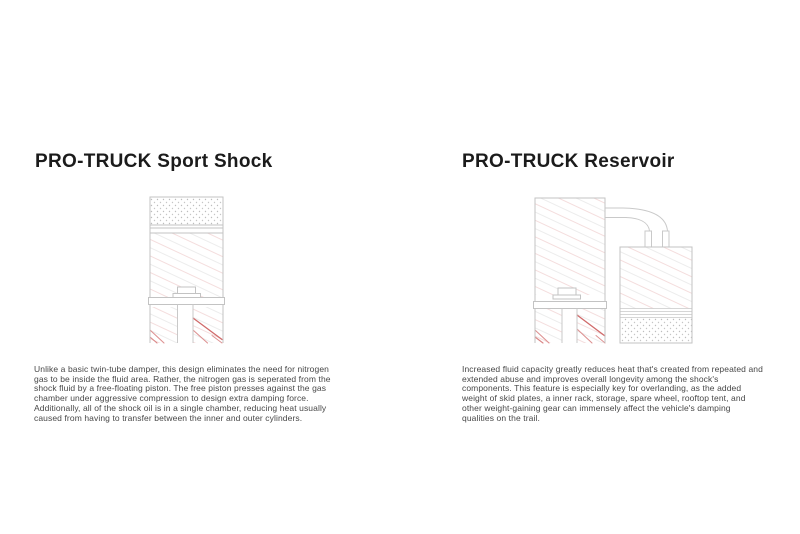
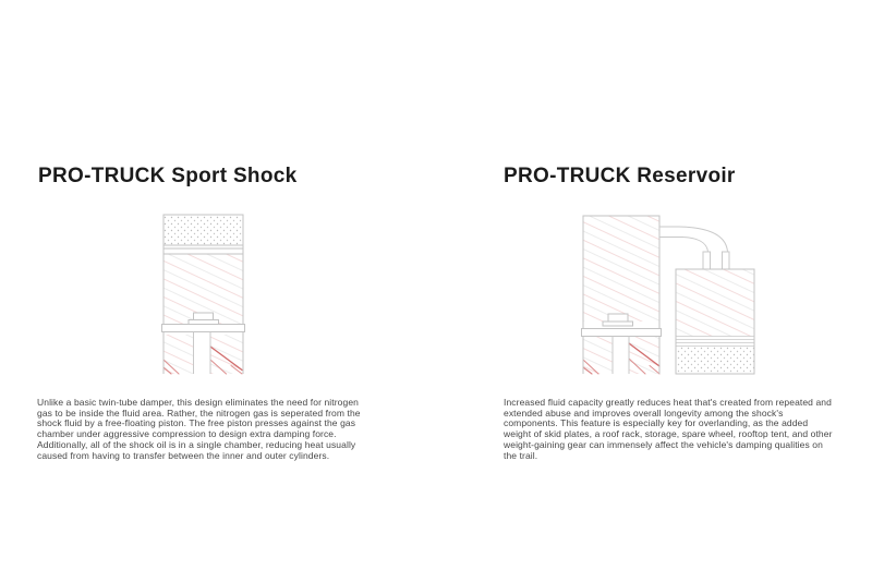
  PRO-TRUCK Sport Shock
  Unlike a basic twin-tube damper, this design eliminates the need for nitrogen gas to be inside the fluid area. Rather, the nitrogen gas is seperated from the shock fluid by a free-floating piston. The free piston presses against the gas chamber under aggressive compression to design extra damping force. Additionally, all of the shock oil is in a single chamber, reducing heat usually caused from having to transfer between the inner and outer cylinders.
  PRO-TRUCK Reservoir
- Increased fluid capacity greatly reduces heat that's created from repeated and extended abuse and improves overall longevity among the shock's components. This feature is especially key for overlanding, as the added weight of skid plates, a inner rack, storage, spare wheel, rooftop tent, and other weight-gaining gear can immensely affect the vehicle's damping qualities on the trail.
+ Increased fluid capacity greatly reduces heat that's created from repeated and extended abuse and improves overall longevity among the shock's components. This feature is especially key for overlanding, as the added weight of skid plates, a roof rack, storage, spare wheel, rooftop tent, and other weight-gaining gear can immensely affect the vehicle's damping qualities on the trail.
